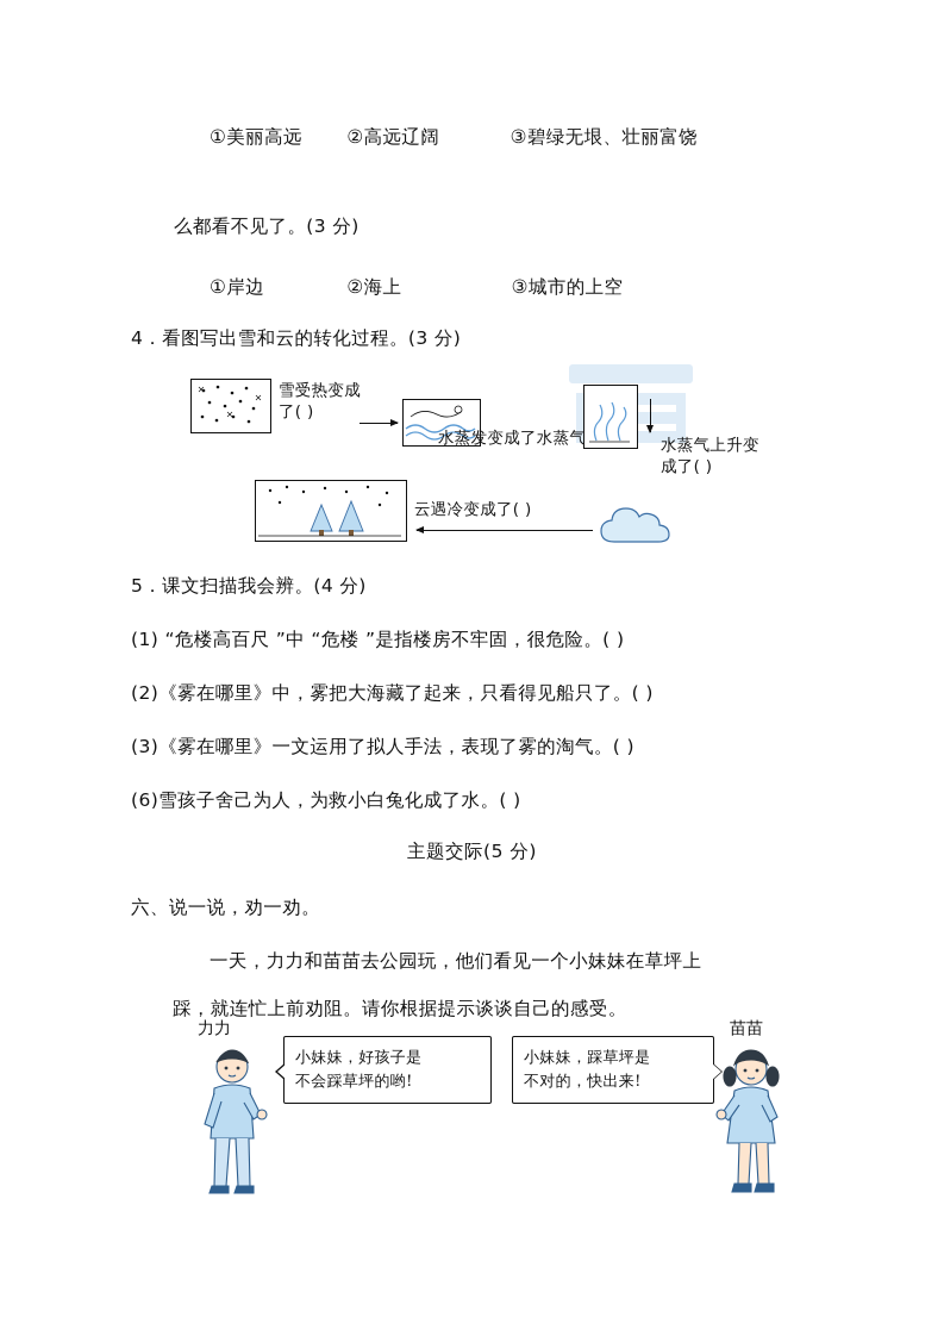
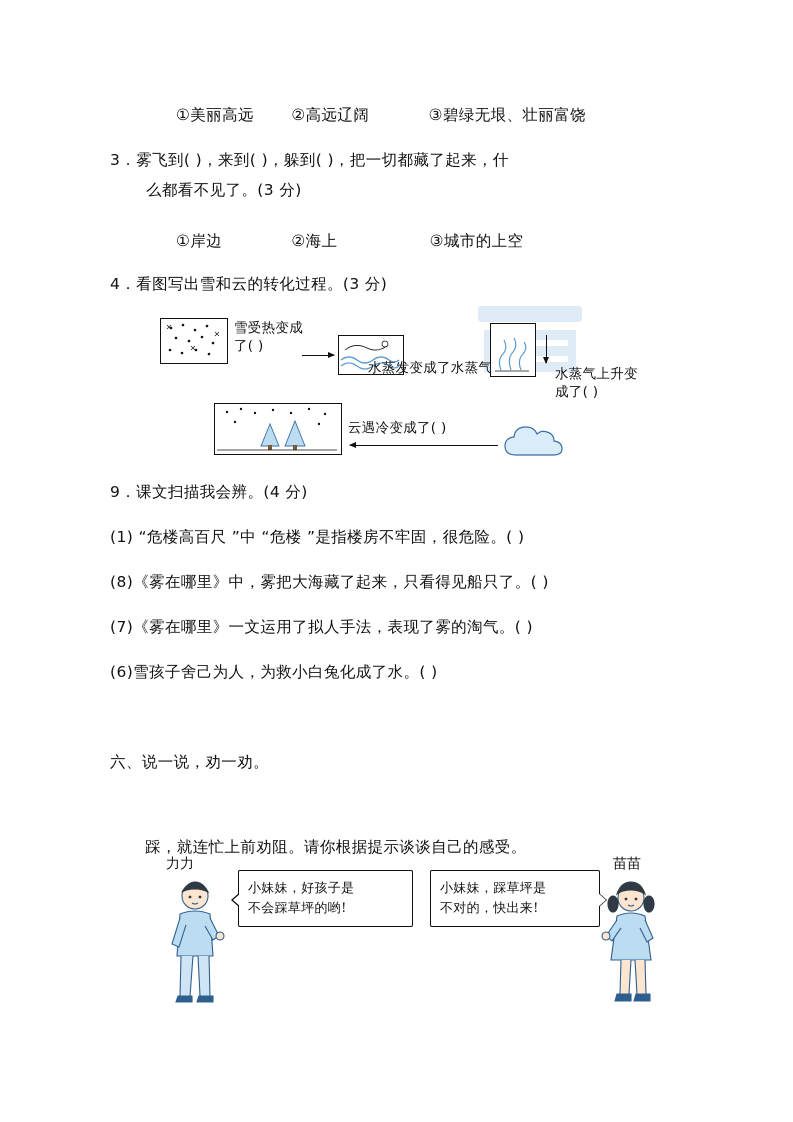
  ①美丽高远 ②高远辽阔 ③碧绿无垠、壮丽富饶
+ 3．雾飞到( )，来到( )，躲到( )，把一切都藏了起来，什
  么都看不见了。(3 分)
  ①岸边 ②海上 ③城市的上空
  4．看图写出雪和云的转化过程。(3 分)
  雪受热变成
  了( )
  水蒸发变成了水蒸气
  水蒸气上升变
  成了( )
  云遇冷变成了( )
- 5．课文扫描我会辨。(4 分)
+ 9．课文扫描我会辨。(4 分)
  (1) “危楼高百尺 ”中 “危楼 ”是指楼房不牢固，很危险。( )
- (2)《雾在哪里》中，雾把大海藏了起来，只看得见船只了。( )
+ (8)《雾在哪里》中，雾把大海藏了起来，只看得见船只了。( )
- (3)《雾在哪里》一文运用了拟人手法，表现了雾的淘气。( )
+ (7)《雾在哪里》一文运用了拟人手法，表现了雾的淘气。( )
  (6)雪孩子舍己为人，为救小白兔化成了水。( )
- 主题交际(5 分)
  六、说一说，劝一劝。
- 一天，力力和苗苗去公园玩，他们看见一个小妹妹在草坪上
  踩，就连忙上前劝阻。请你根据提示谈谈自己的感受。
  力力
  小妹妹，好孩子是
  不会踩草坪的哟!
  小妹妹，踩草坪是
  不对的，快出来!
  苗苗
